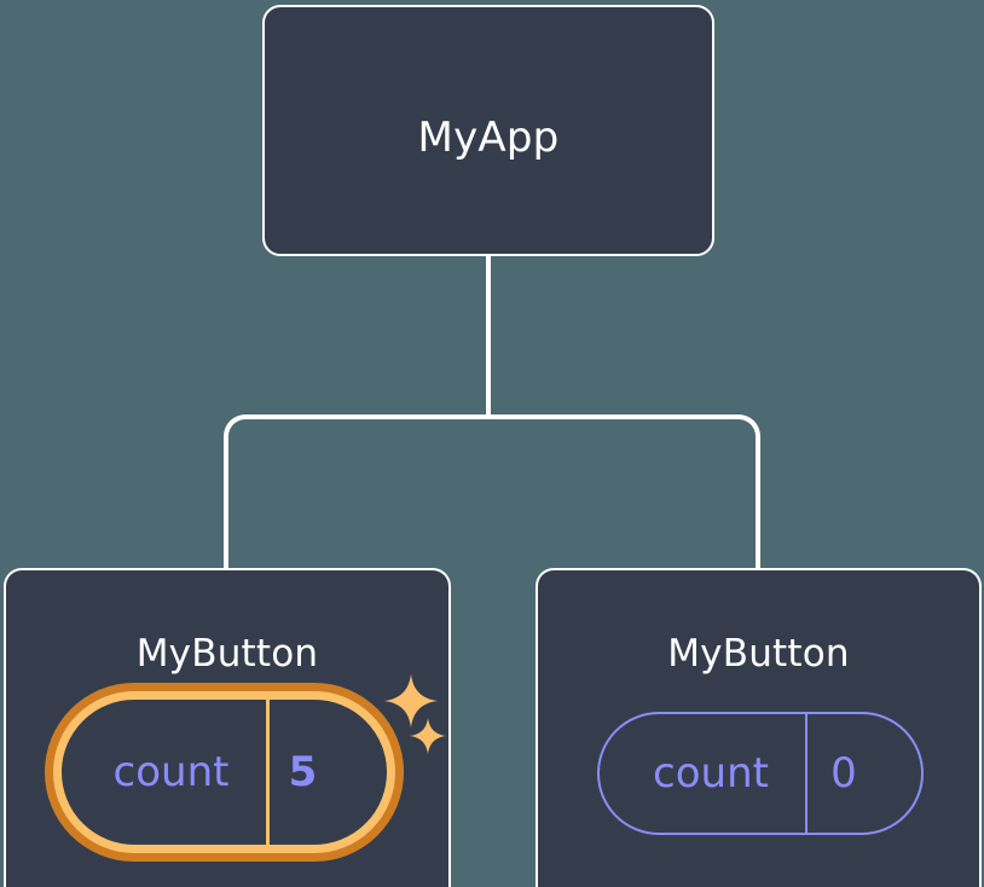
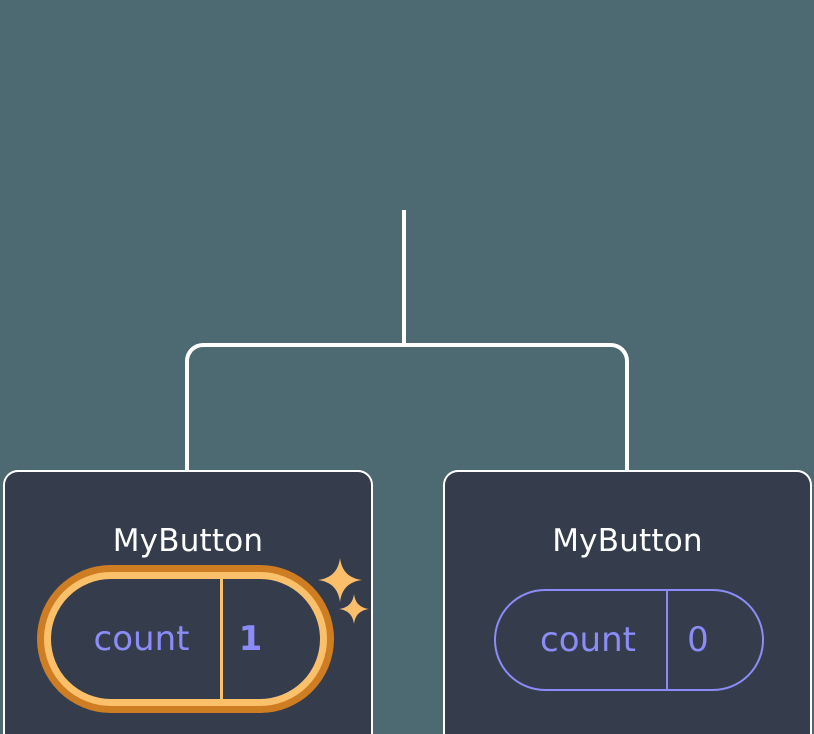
- MyApp
  MyButton
  count
- 5
+ 1
  MyButton
  count
  0
